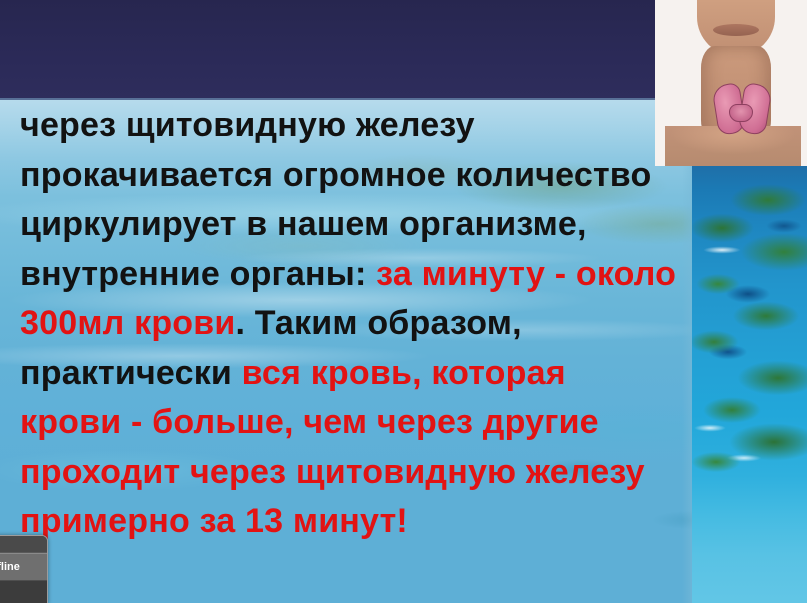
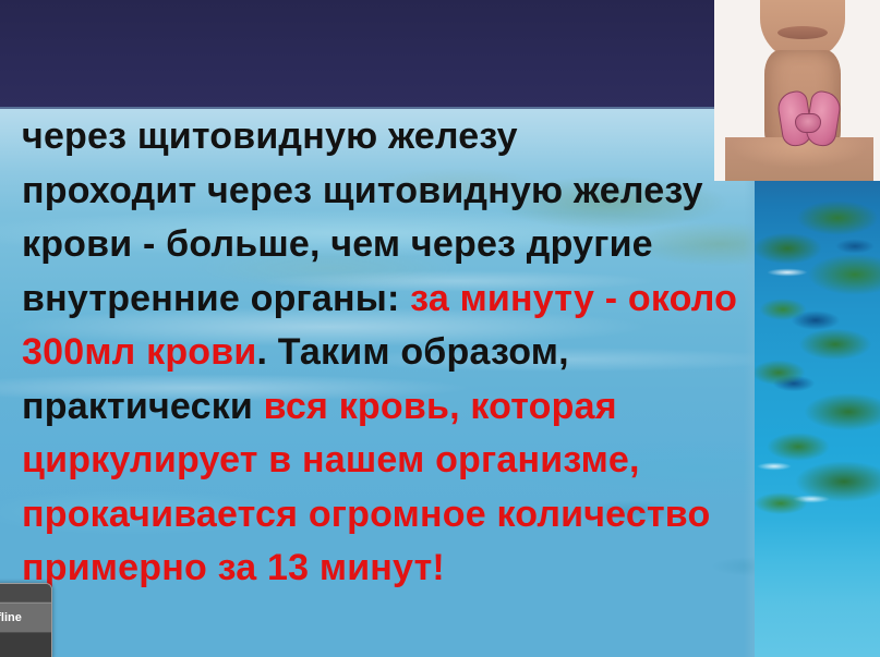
  через щитовидную железу
- прокачивается огромное количество
+ проходит через щитовидную железу
- циркулирует в нашем организме,
+ крови - больше, чем через другие
  внутренние органы: за минуту - около
  300мл крови. Таким образом,
  практически вся кровь, которая
- крови - больше, чем через другие
+ циркулирует в нашем организме,
- проходит через щитовидную железу
+ прокачивается огромное количество
  примерно за 13 минут!
